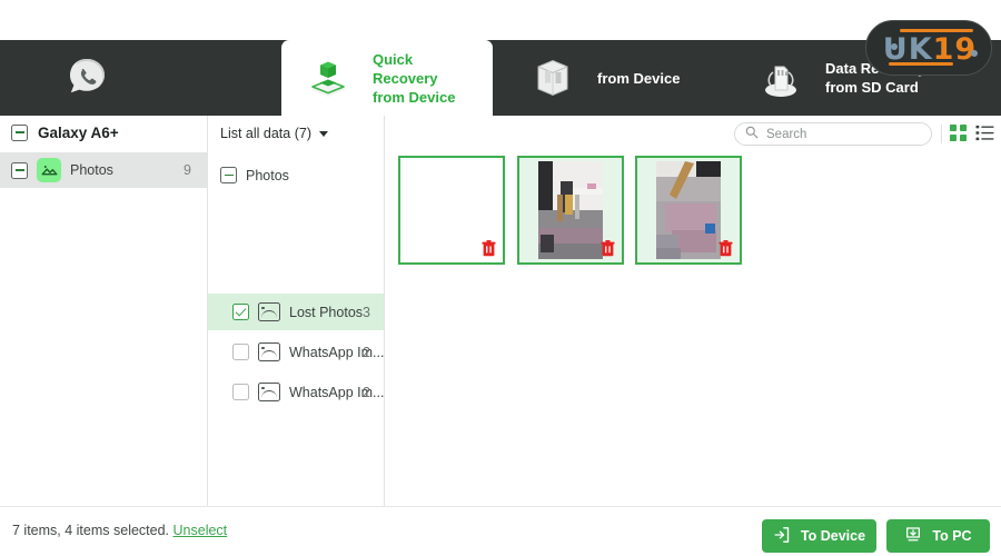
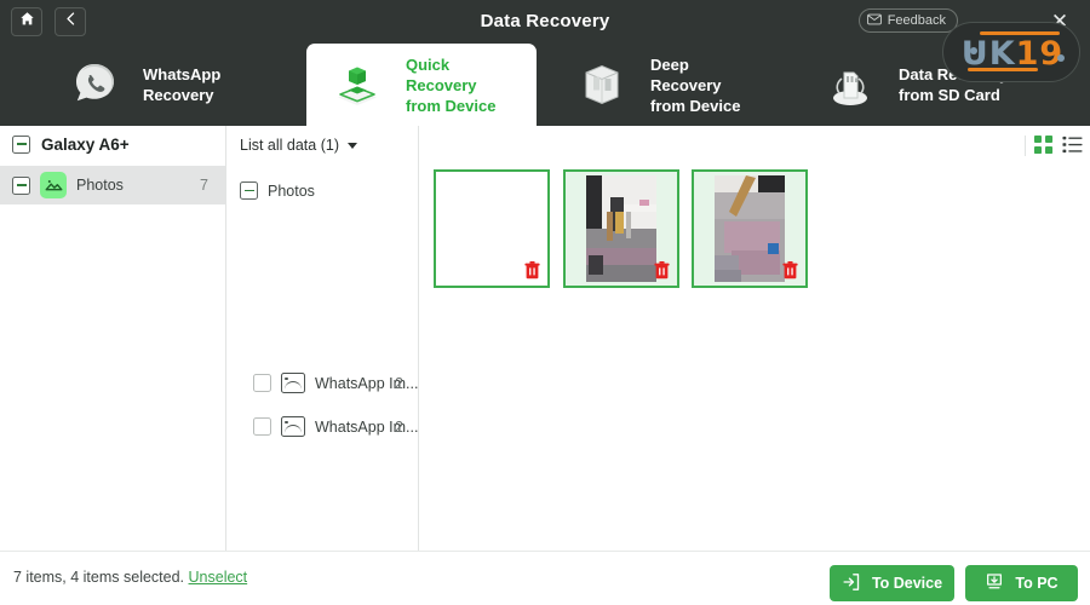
+ Data Recovery
+ Feedback
+ ✕
+ WhatsApp
+ Recovery
  Quick Recovery
  from Device
+ Deep Recovery
  from Device
  from SD Card
  19
  Galaxy A6+
  Photos
- 9
+ 7
- List all data (7)
+ List all data (1)
  Photos
- Lost Photos
- 3
  WhatsApp Im...
  2
  WhatsApp Im...
  2
- Search
  7 items, 4 items selected. Unselect
  To Device
  To PC
